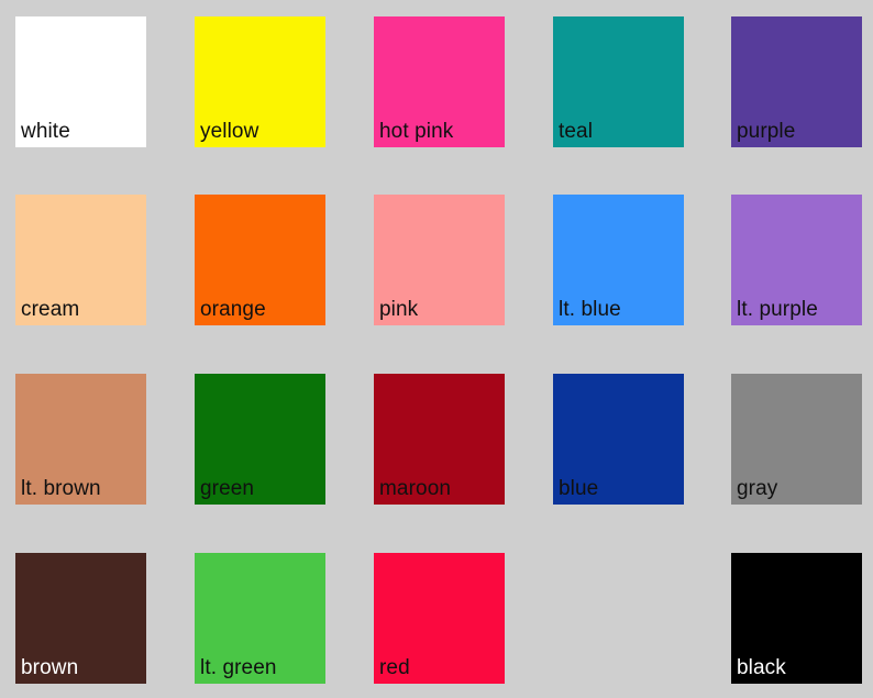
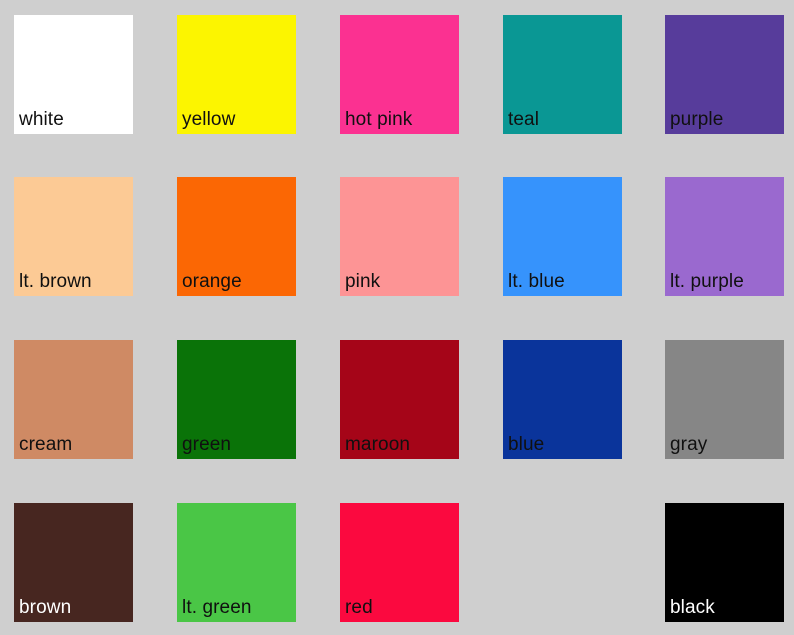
  white
  yellow
  hot pink
  teal
  purple
- cream
+ lt. brown
  orange
  pink
  lt. blue
  lt. purple
- lt. brown
+ cream
  green
  maroon
  blue
  gray
  brown
  lt. green
  red
  black
